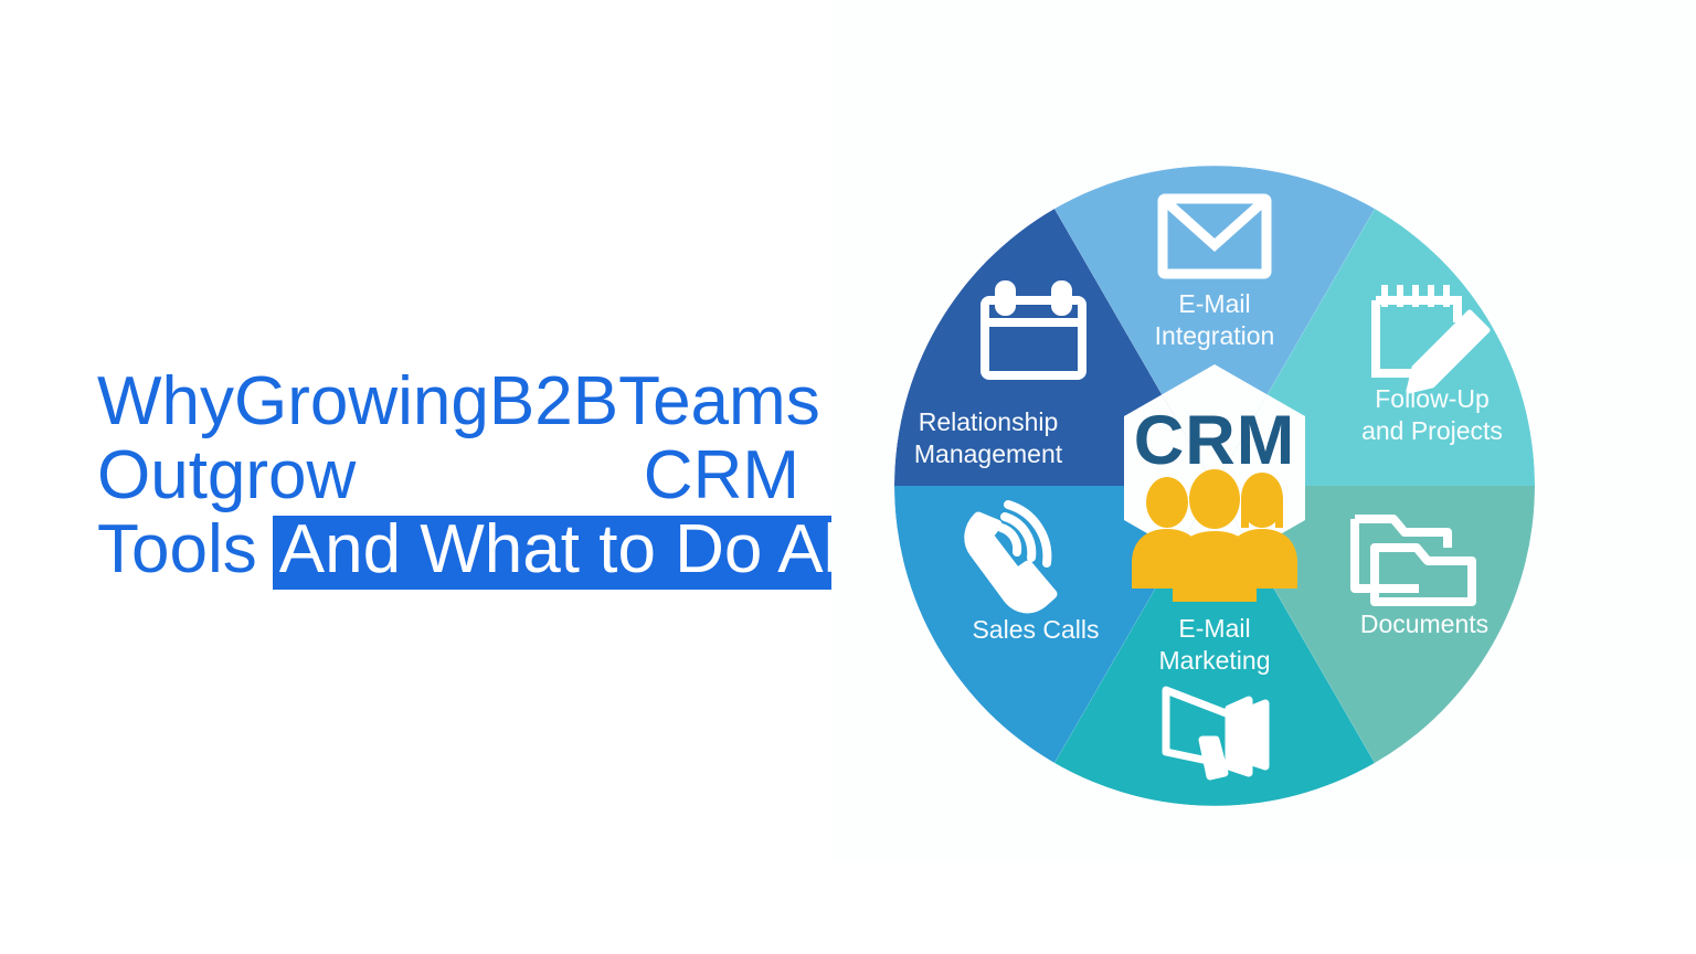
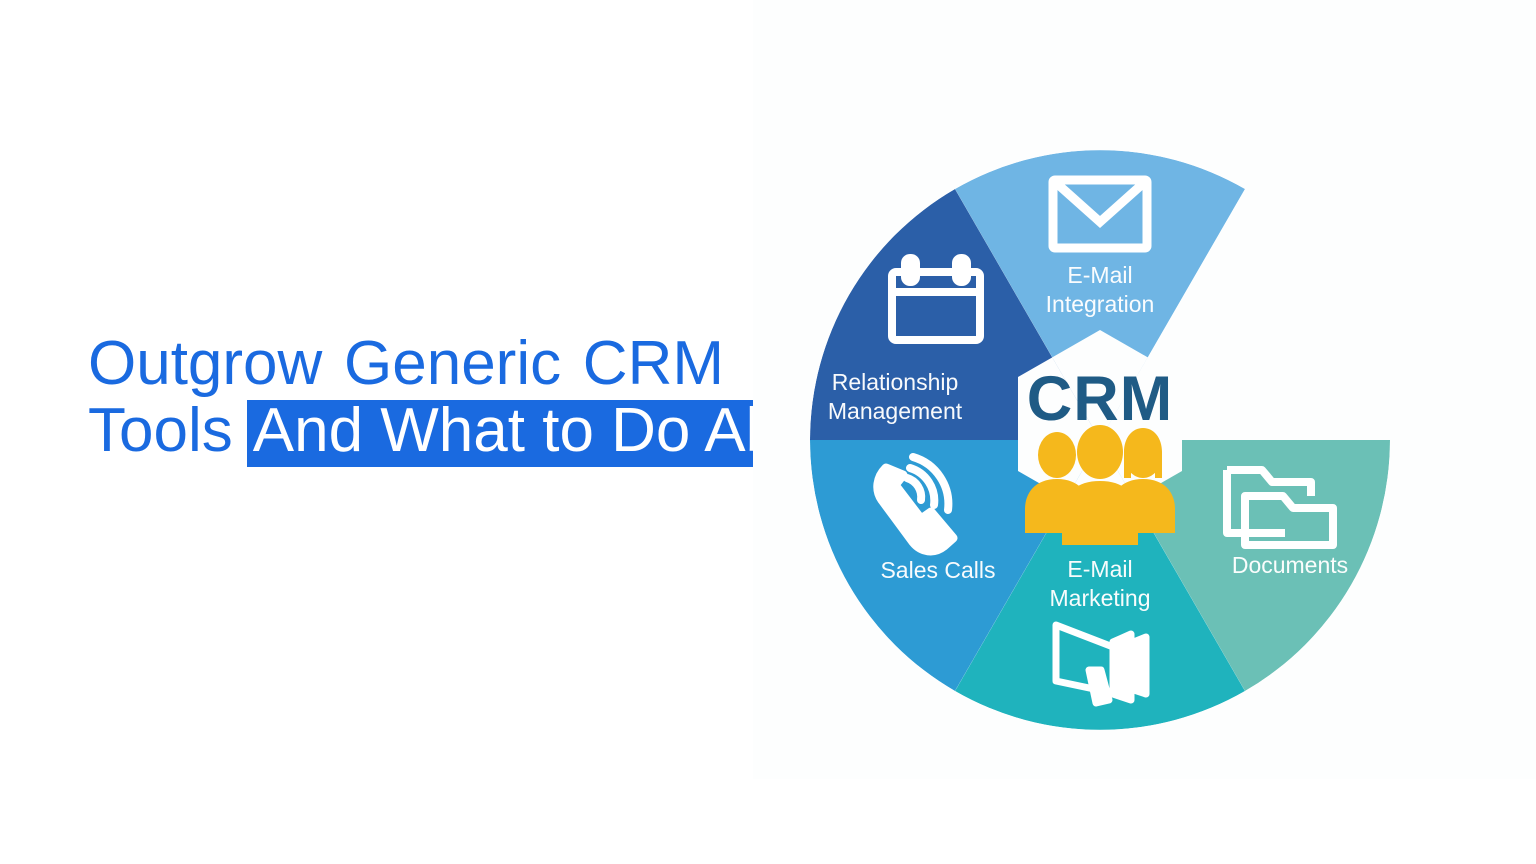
- Why
- Growing
- B2B
- Teams
  Outgrow
+ Generic
  CRM
  Tools
  E-Mail
  Integration
- Follow-Up
- and Projects
  Documents
  E-Mail
  Marketing
  Sales Calls
  Relationship
  Management
  CRM
